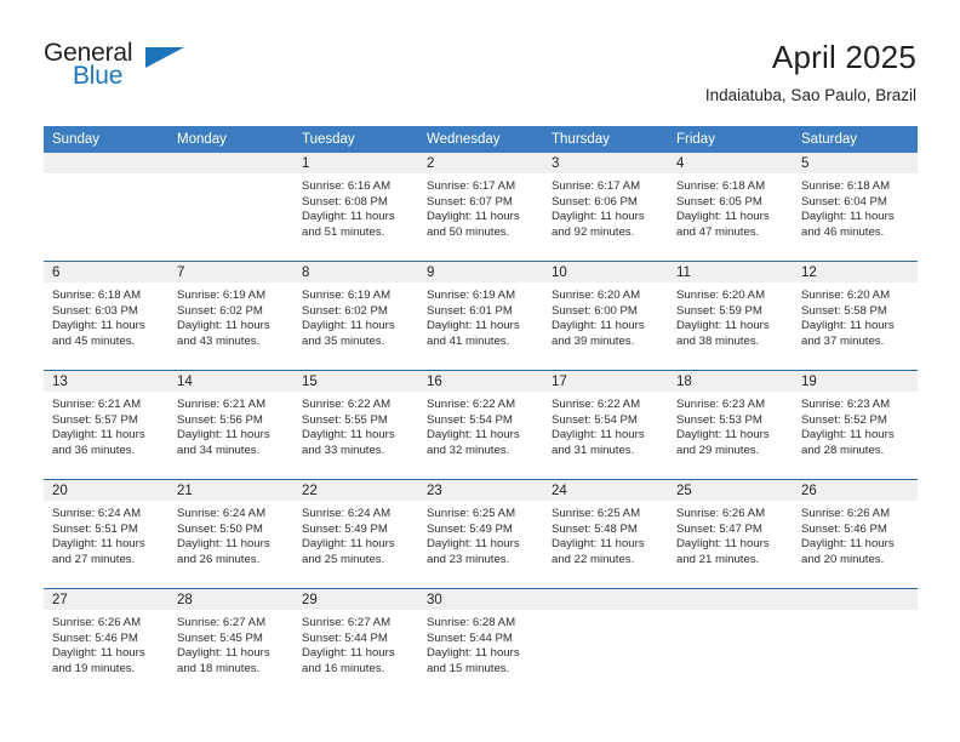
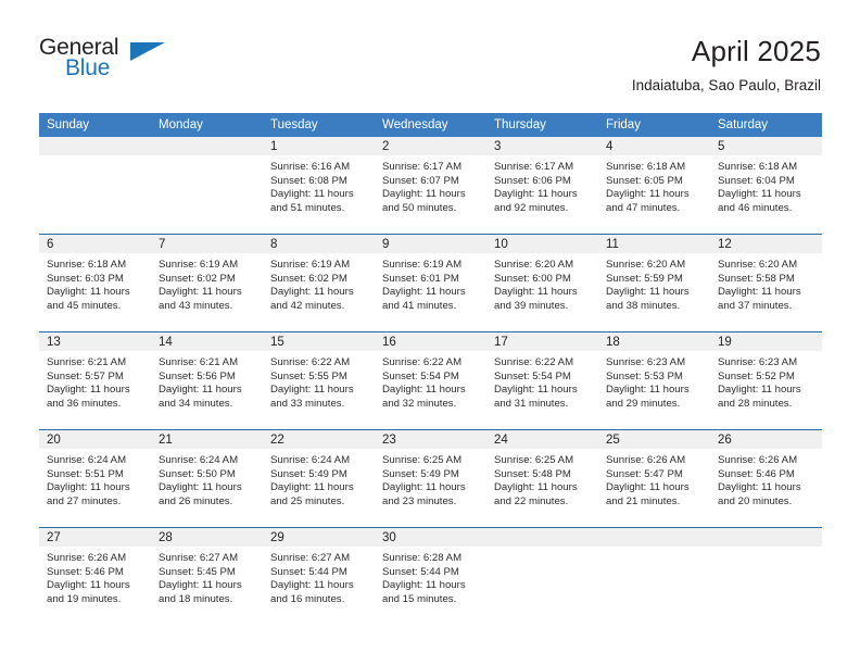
  General
  Blue
  April 2025
  Indaiatuba, Sao Paulo, Brazil
  Sunday	Monday	Tuesday	Wednesday	Thursday	Friday	Saturday
  		1Sunrise: 6:16 AMSunset: 6:08 PMDaylight: 11 hoursand 51 minutes.	2Sunrise: 6:17 AMSunset: 6:07 PMDaylight: 11 hoursand 50 minutes.	3Sunrise: 6:17 AMSunset: 6:06 PMDaylight: 11 hoursand 92 minutes.	4Sunrise: 6:18 AMSunset: 6:05 PMDaylight: 11 hoursand 47 minutes.	5Sunrise: 6:18 AMSunset: 6:04 PMDaylight: 11 hoursand 46 minutes.
- 6Sunrise: 6:18 AMSunset: 6:03 PMDaylight: 11 hoursand 45 minutes.	7Sunrise: 6:19 AMSunset: 6:02 PMDaylight: 11 hoursand 43 minutes.	8Sunrise: 6:19 AMSunset: 6:02 PMDaylight: 11 hoursand 35 minutes.	9Sunrise: 6:19 AMSunset: 6:01 PMDaylight: 11 hoursand 41 minutes.	10Sunrise: 6:20 AMSunset: 6:00 PMDaylight: 11 hoursand 39 minutes.	11Sunrise: 6:20 AMSunset: 5:59 PMDaylight: 11 hoursand 38 minutes.	12Sunrise: 6:20 AMSunset: 5:58 PMDaylight: 11 hoursand 37 minutes.
+ 6Sunrise: 6:18 AMSunset: 6:03 PMDaylight: 11 hoursand 45 minutes.	7Sunrise: 6:19 AMSunset: 6:02 PMDaylight: 11 hoursand 43 minutes.	8Sunrise: 6:19 AMSunset: 6:02 PMDaylight: 11 hoursand 42 minutes.	9Sunrise: 6:19 AMSunset: 6:01 PMDaylight: 11 hoursand 41 minutes.	10Sunrise: 6:20 AMSunset: 6:00 PMDaylight: 11 hoursand 39 minutes.	11Sunrise: 6:20 AMSunset: 5:59 PMDaylight: 11 hoursand 38 minutes.	12Sunrise: 6:20 AMSunset: 5:58 PMDaylight: 11 hoursand 37 minutes.
  13Sunrise: 6:21 AMSunset: 5:57 PMDaylight: 11 hoursand 36 minutes.	14Sunrise: 6:21 AMSunset: 5:56 PMDaylight: 11 hoursand 34 minutes.	15Sunrise: 6:22 AMSunset: 5:55 PMDaylight: 11 hoursand 33 minutes.	16Sunrise: 6:22 AMSunset: 5:54 PMDaylight: 11 hoursand 32 minutes.	17Sunrise: 6:22 AMSunset: 5:54 PMDaylight: 11 hoursand 31 minutes.	18Sunrise: 6:23 AMSunset: 5:53 PMDaylight: 11 hoursand 29 minutes.	19Sunrise: 6:23 AMSunset: 5:52 PMDaylight: 11 hoursand 28 minutes.
  20Sunrise: 6:24 AMSunset: 5:51 PMDaylight: 11 hoursand 27 minutes.	21Sunrise: 6:24 AMSunset: 5:50 PMDaylight: 11 hoursand 26 minutes.	22Sunrise: 6:24 AMSunset: 5:49 PMDaylight: 11 hoursand 25 minutes.	23Sunrise: 6:25 AMSunset: 5:49 PMDaylight: 11 hoursand 23 minutes.	24Sunrise: 6:25 AMSunset: 5:48 PMDaylight: 11 hoursand 22 minutes.	25Sunrise: 6:26 AMSunset: 5:47 PMDaylight: 11 hoursand 21 minutes.	26Sunrise: 6:26 AMSunset: 5:46 PMDaylight: 11 hoursand 20 minutes.
  27Sunrise: 6:26 AMSunset: 5:46 PMDaylight: 11 hoursand 19 minutes.	28Sunrise: 6:27 AMSunset: 5:45 PMDaylight: 11 hoursand 18 minutes.	29Sunrise: 6:27 AMSunset: 5:44 PMDaylight: 11 hoursand 16 minutes.	30Sunrise: 6:28 AMSunset: 5:44 PMDaylight: 11 hoursand 15 minutes.
